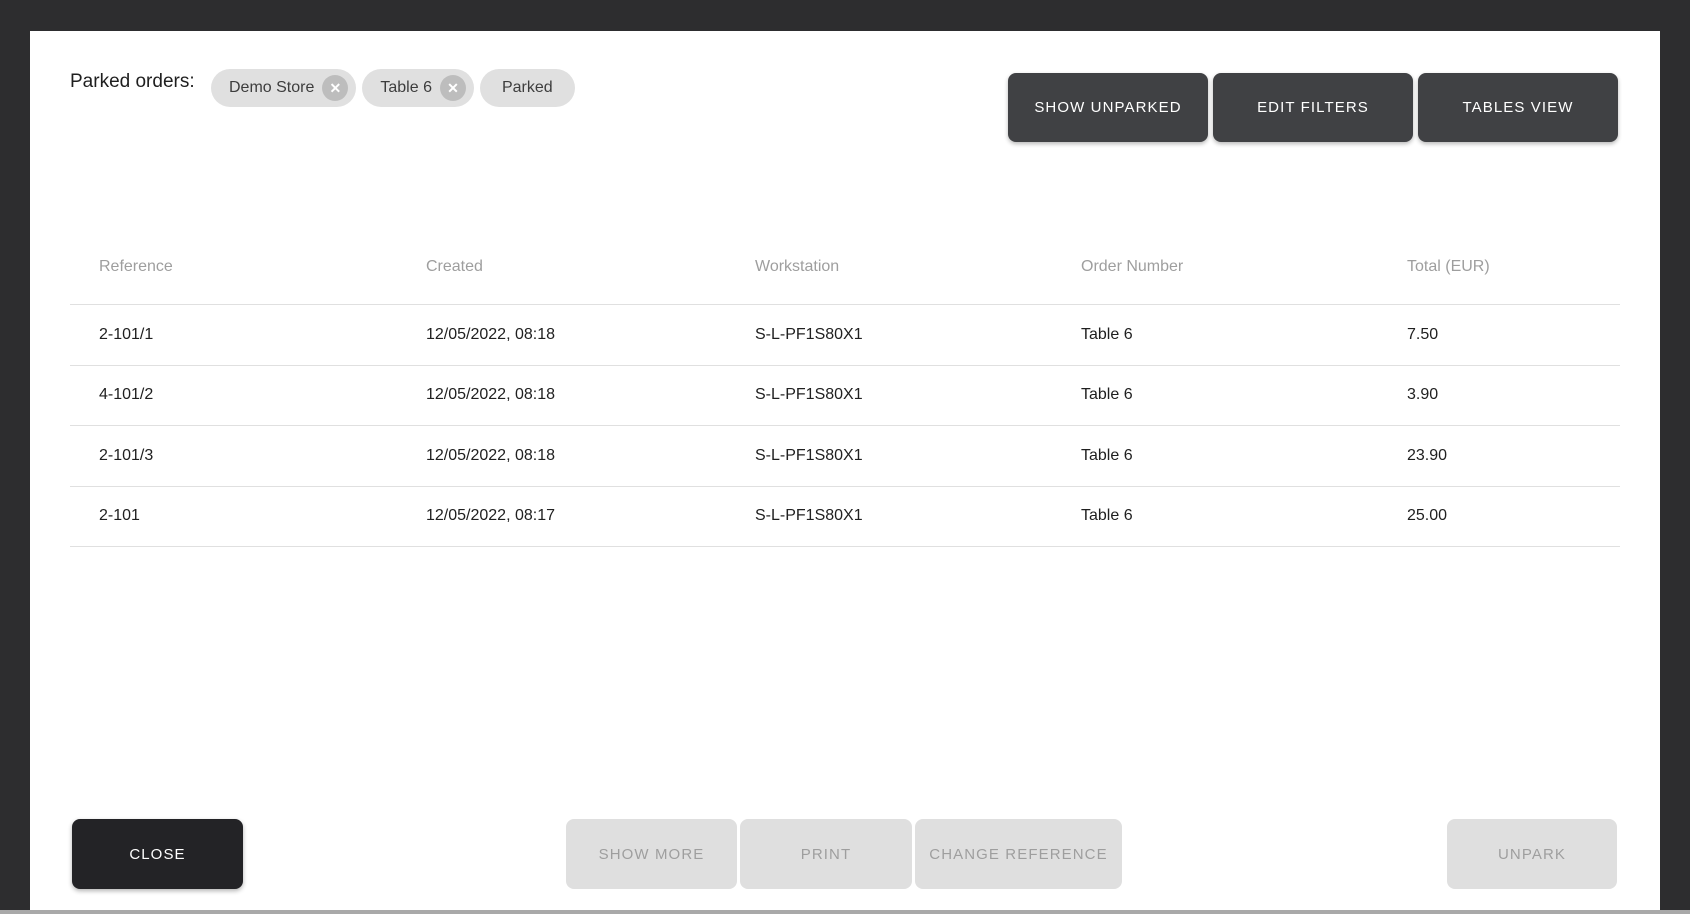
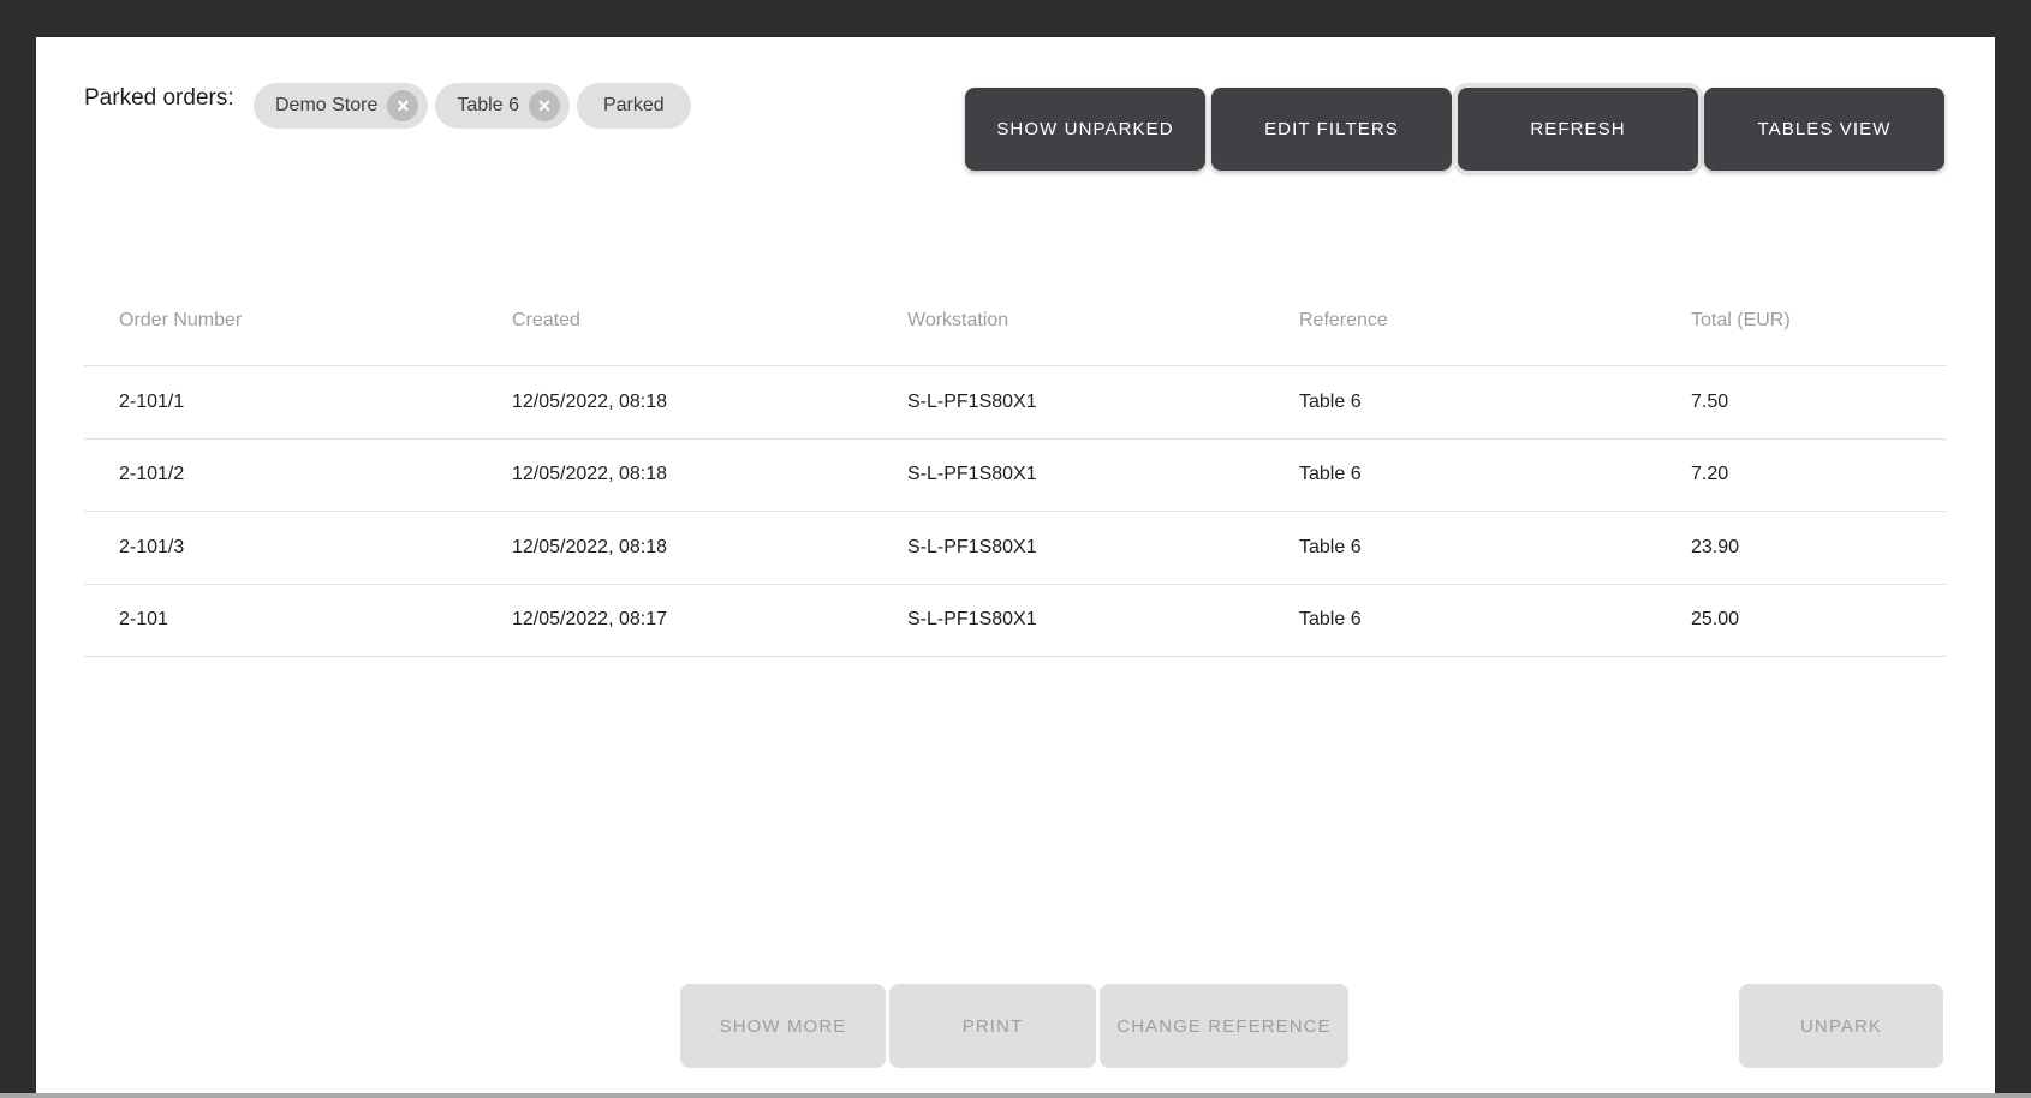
  Parked orders:
  Demo Store
  ✕
  Table 6
  ✕
  Parked
  SHOW UNPARKED
  EDIT FILTERS
+ REFRESH
  TABLES VIEW
- Reference
+ Order Number
  Created
  Workstation
- Order Number
+ Reference
  Total (EUR)
  2-101/1
  12/05/2022, 08:18
  S-L-PF1S80X1
  Table 6
  7.50
- 4-101/2
+ 2-101/2
  12/05/2022, 08:18
  S-L-PF1S80X1
  Table 6
- 3.90
+ 7.20
  2-101/3
  12/05/2022, 08:18
  S-L-PF1S80X1
  Table 6
  23.90
  2-101
  12/05/2022, 08:17
  S-L-PF1S80X1
  Table 6
  25.00
- CLOSE
  SHOW MORE
  PRINT
  CHANGE REFERENCE
  UNPARK
